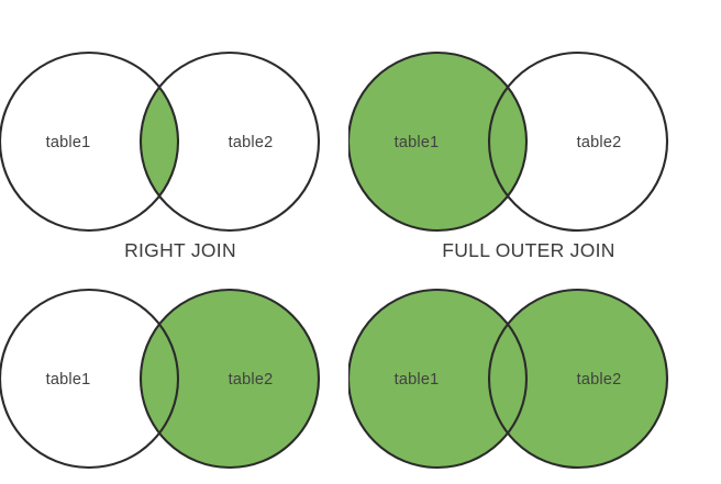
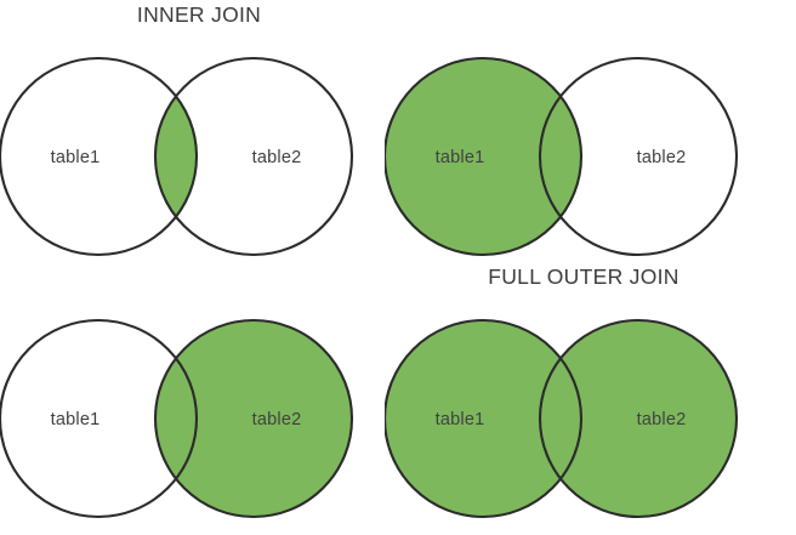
+ INNER JOIN
  table1
  table2
  table1
  table2
- RIGHT JOIN
  table1
  table2
  FULL OUTER JOIN
  table1
  table2
